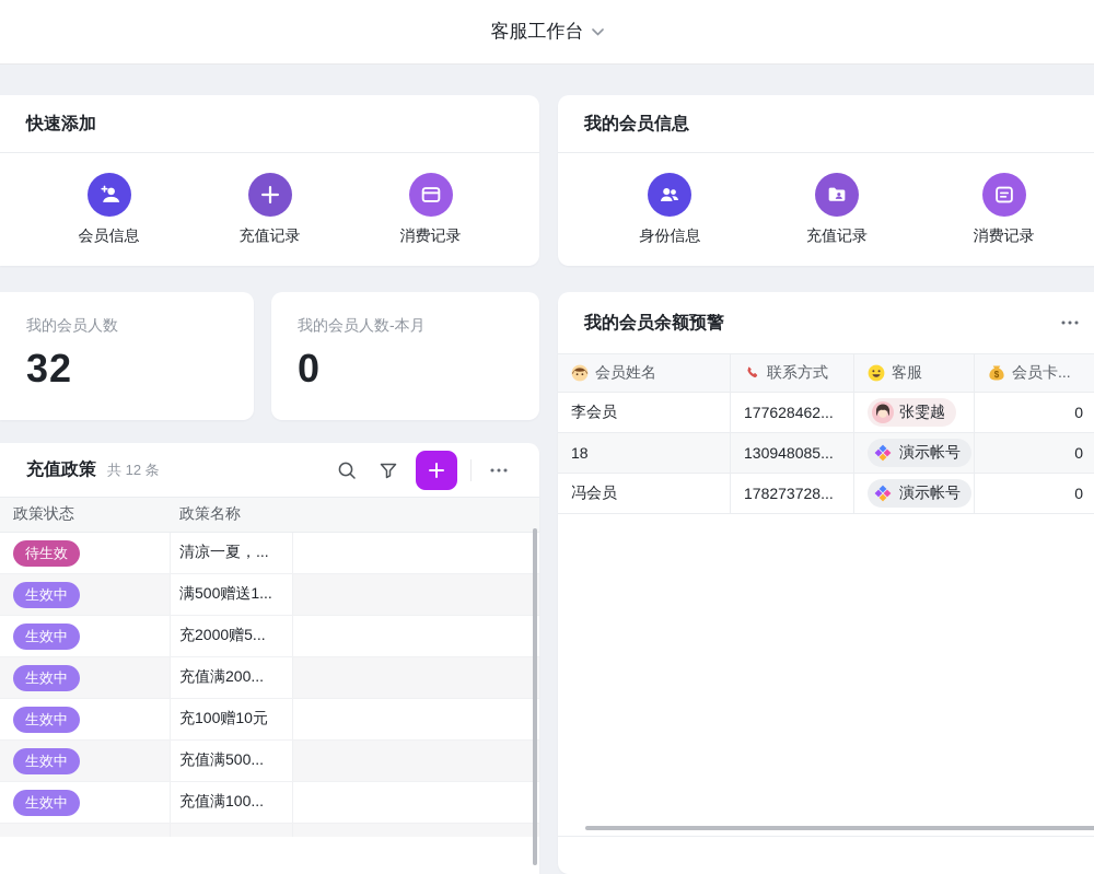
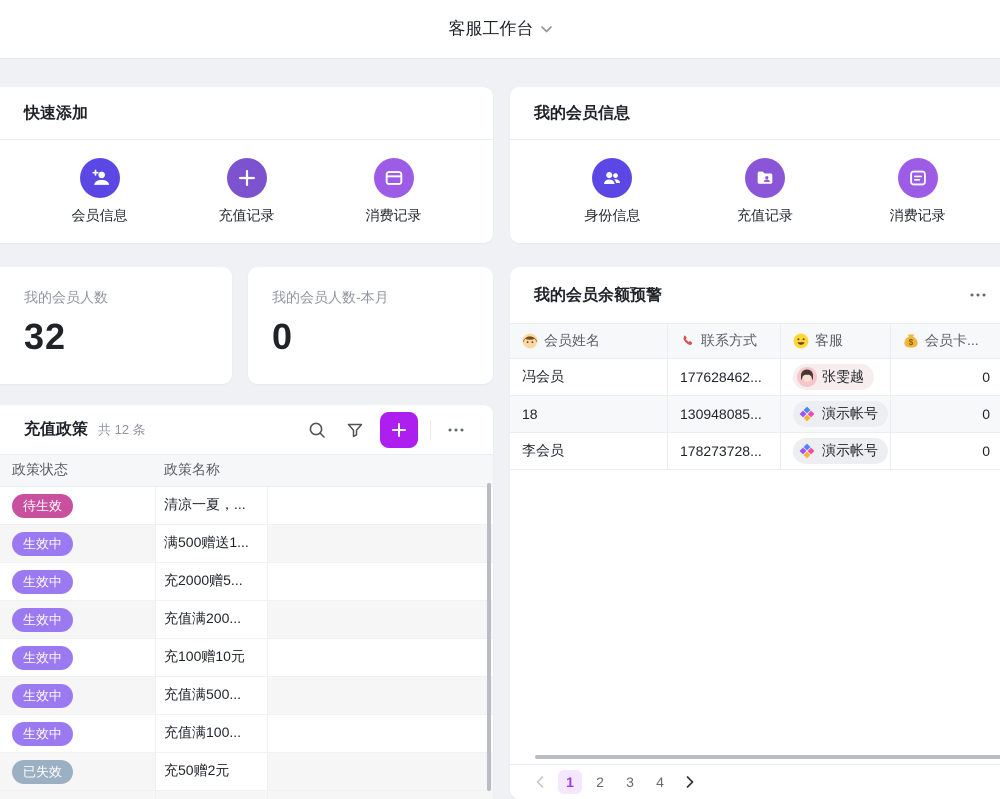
  客服工作台
  快速添加
  会员信息
  充值记录
  消费记录
  我的会员信息
  身份信息
  充值记录
  消费记录
  我的会员人数
  32
  我的会员人数-本月
  0
  我的会员余额预警
  会员姓名
  联系方式
  客服
  $
  会员卡...
- 李会员
+ 冯会员
  177628462...
  张雯越
  0
  18
  130948085...
  演示帐号
  0
- 冯会员
+ 李会员
  178273728...
  演示帐号
  0
+ 1
+ 2
+ 3
+ 4
  充值政策
  共 12 条
  政策状态
  政策名称
  待生效
  清凉一夏，...
  生效中
  满500赠送1...
  生效中
  充2000赠5...
  生效中
  充值满200...
  生效中
  充100赠10元
  生效中
  充值满500...
  生效中
  充值满100...
+ 已失效
+ 充50赠2元
